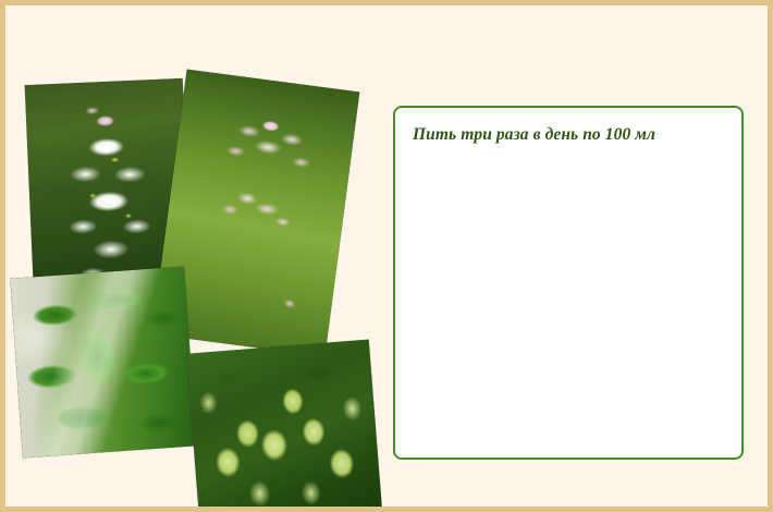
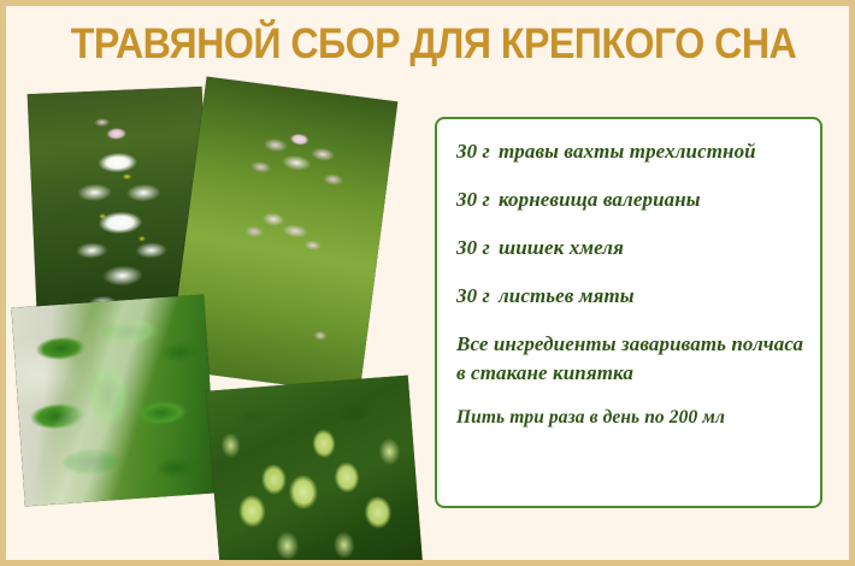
+ ТРАВЯНОЙ СБОР ДЛЯ КРЕПКОГО СНА
+ 30 г травы вахты трехлистной
+ 30 г корневища валерианы
+ 30 г шишек хмеля
+ 30 г листьев мяты
+ Все ингредиенты заваривать полчаса
+ в стакане кипятка
- Пить три раза в день по 100 мл
+ Пить три раза в день по 200 мл
